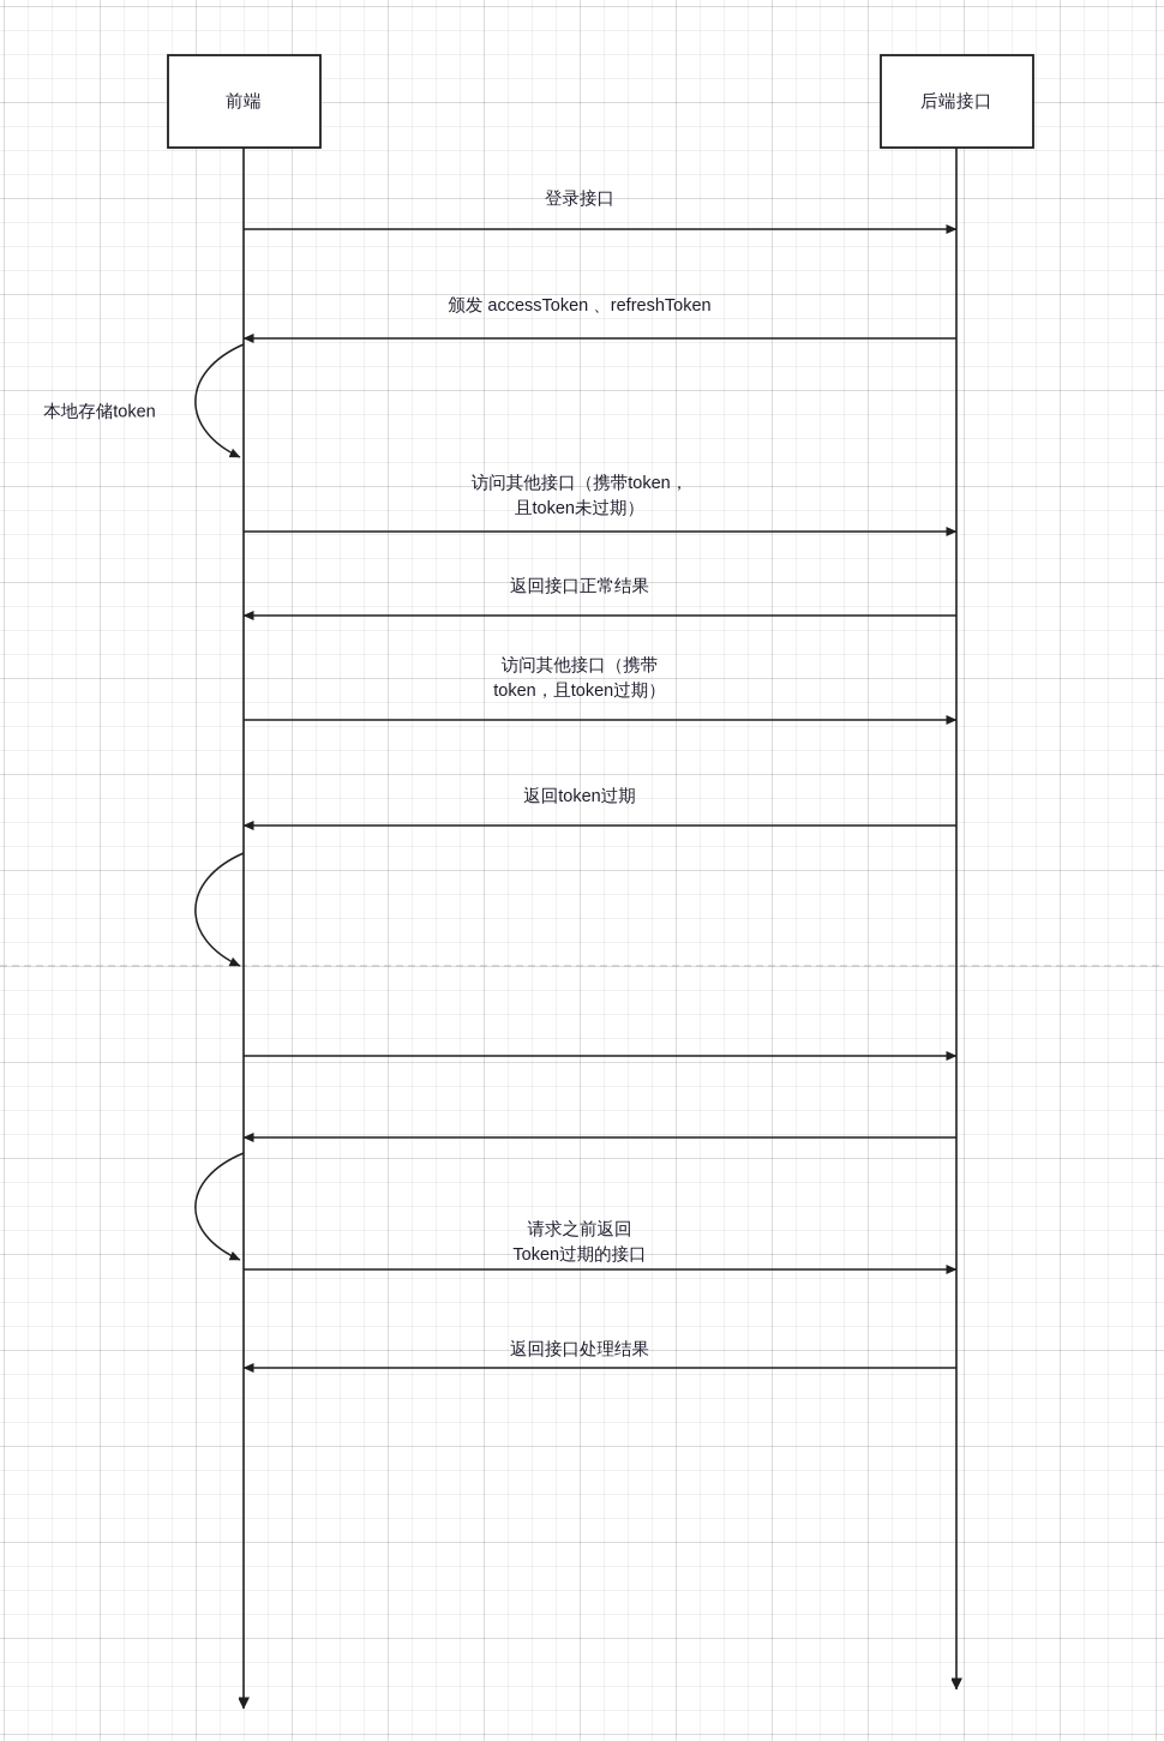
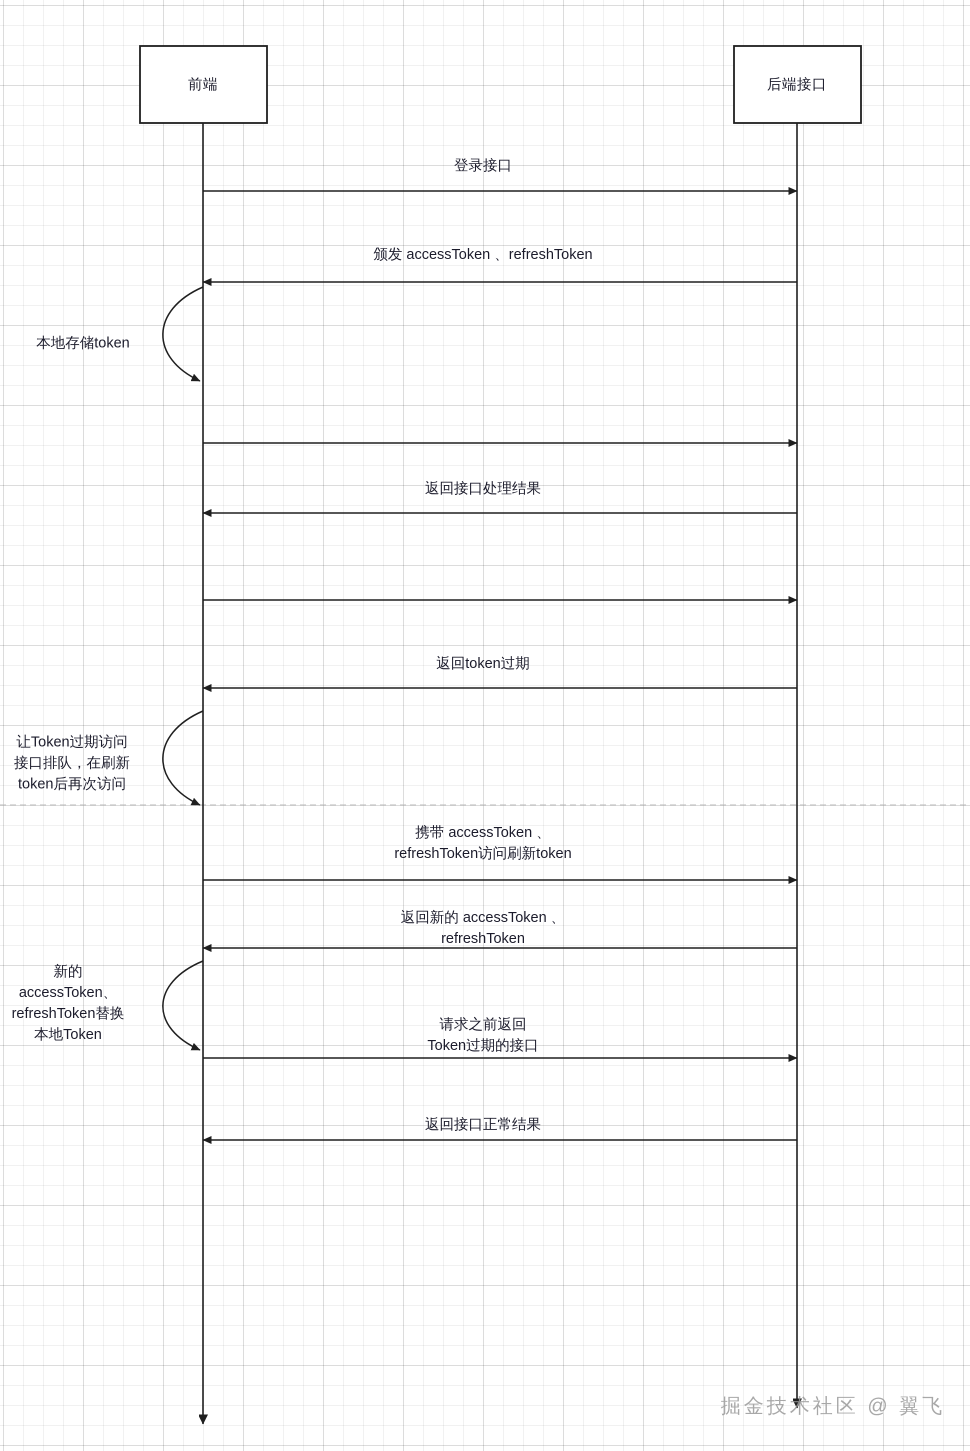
  前端
  后端接口
  登录接口
  颁发 accessToken 、refreshToken
- 访问其他接口（携带token，
- 且token未过期）
- 返回接口正常结果
+ 返回接口处理结果
- 访问其他接口（携带
- token，且token过期）
  返回token过期
+ 携带 accessToken 、
+ refreshToken访问刷新token
+ 返回新的 accessToken 、
+ refreshToken
  请求之前返回
  Token过期的接口
- 返回接口处理结果
+ 返回接口正常结果
  本地存储token
+ 让Token过期访问
+ 接口排队，在刷新
+ token后再次访问
+ 新的
+ accessToken、
+ refreshToken替换
+ 本地Token
+ 掘金技术社区 @ 翼飞
